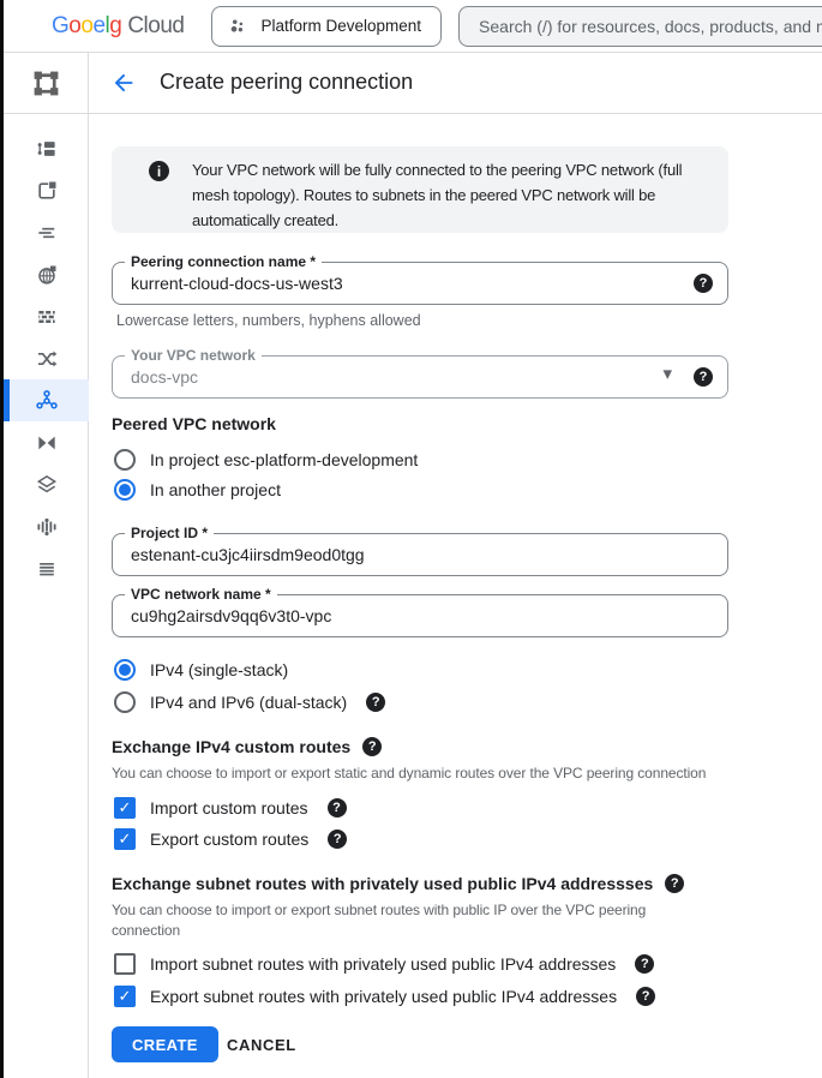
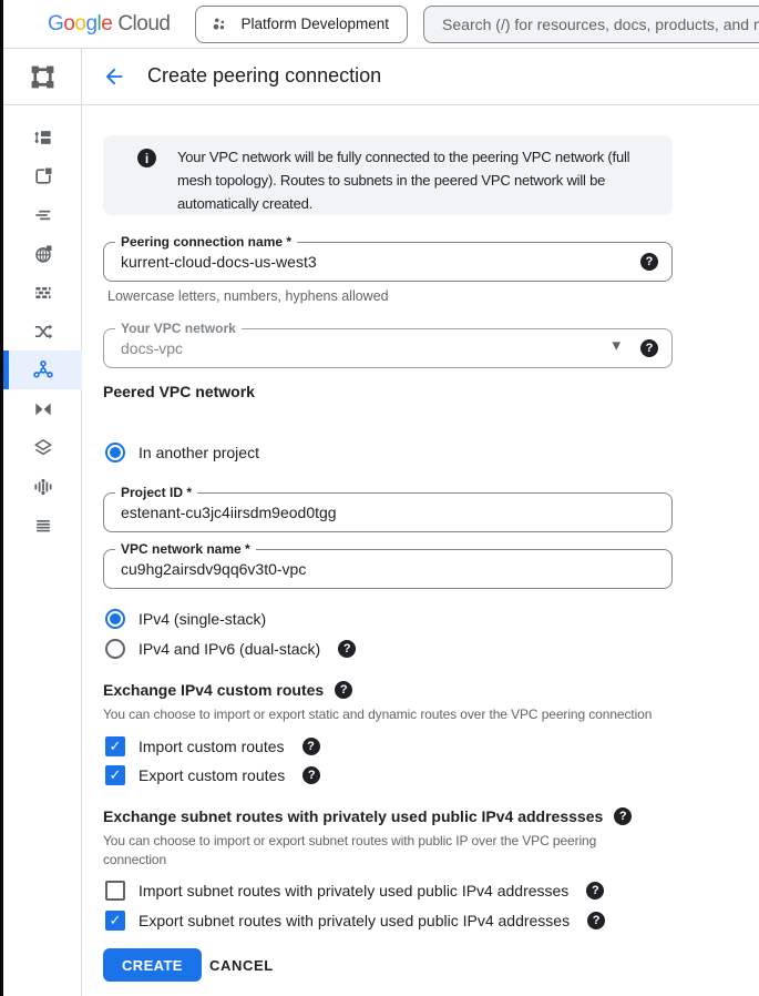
  G
  o
  o
- e
+ g
  l
- g
+ e
  Cloud
  Platform Development
  Search (/) for resources, docs, products, and
  Create peering connection
  Your VPC network will be fully connected to the peering VPC network (full mesh topology). Routes to subnets in the peered VPC network will be automatically created.
  Peering connection name *
  kurrent-cloud-docs-us-west3
  Lowercase letters, numbers, hyphens allowed
  Your VPC network
  docs-vpc
  Peered VPC network
- In project esc-platform-development
  In another project
  Project ID *
  estenant-cu3jc4iirsdm9eod0tgg
  VPC network name *
  cu9hg2airsdv9qq6v3t0-vpc
  IPv4 (single-stack)
  IPv4 and IPv6 (dual-stack)
  Exchange IPv4 custom routes
  You can choose to import or export static and dynamic routes over the VPC peering connection
  Import custom routes
  Export custom routes
  Exchange subnet routes with privately used public IPv4 addressses
  You can choose to import or export subnet routes with public IP over the VPC peering connection
  Import subnet routes with privately used public IPv4 addresses
  Export subnet routes with privately used public IPv4 addresses
  CREATE
  CANCEL
